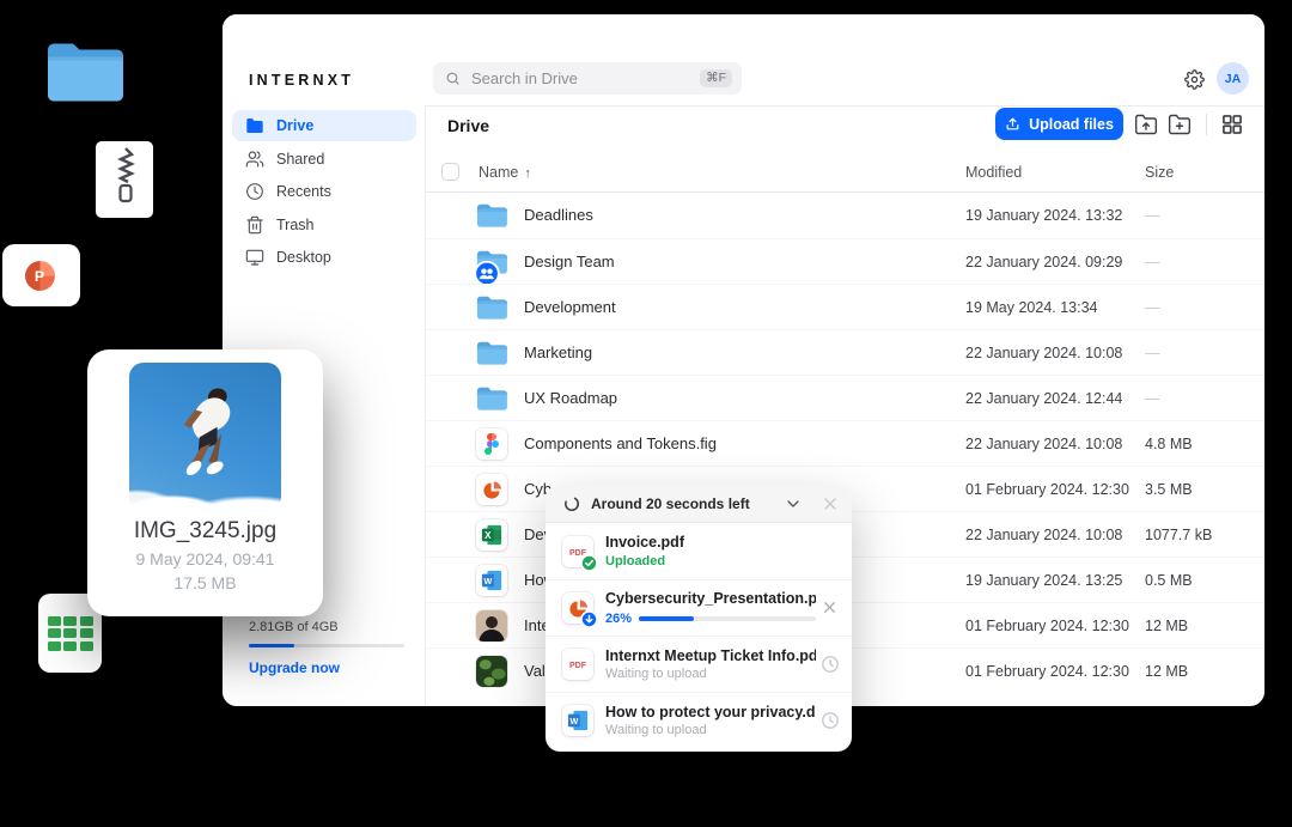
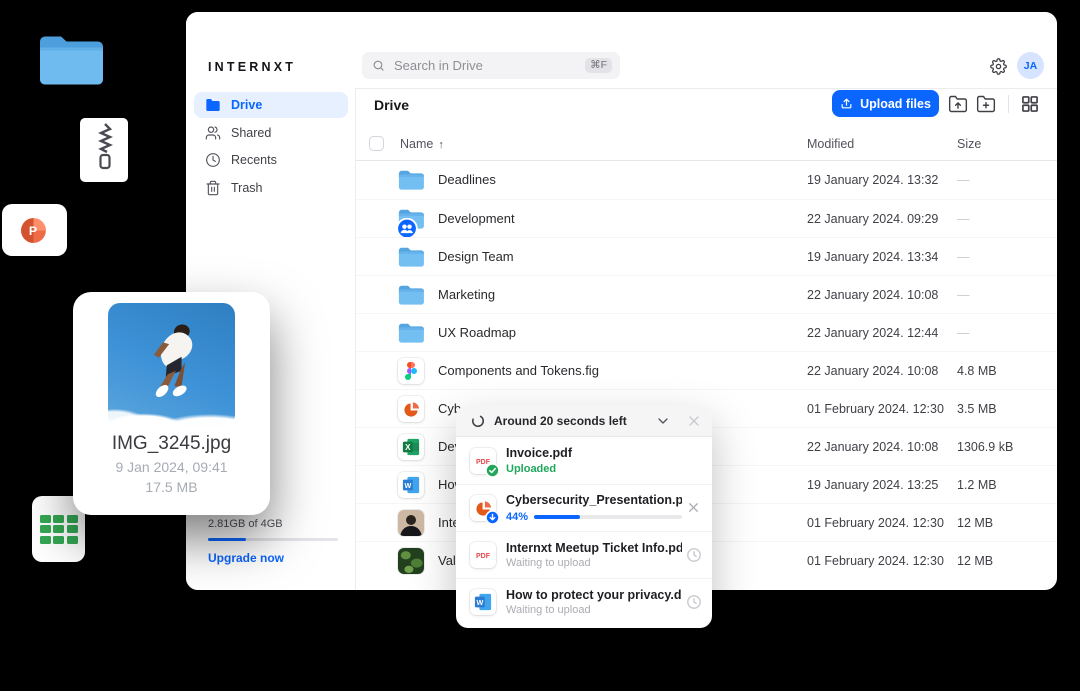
  P
  IMG_3245.jpg
- 9 May 2024, 09:41
+ 9 Jan 2024, 09:41
  17.5 MB
  INTERNXT
  Search in Drive
  ⌘F
  JA
  Drive
  Shared
  Recents
  Trash
- Desktop
  2.81GB of 4GB
  Upgrade now
  Drive
  Upload files
  Name ↑
  Modified
  Size
  Deadlines
  19 January 2024. 13:32
  —
- Design Team
+ Development
  22 January 2024. 09:29
  —
- Development
+ Design Team
- 19 May 2024. 13:34
+ 19 January 2024. 13:34
  —
  Marketing
  22 January 2024. 10:08
  —
  UX Roadmap
  22 January 2024. 12:44
  —
  Components and Tokens.fig
  22 January 2024. 10:08
  4.8 MB
  Cyb
  01 February 2024. 12:30
  3.5 MB
  X
  22 January 2024. 10:08
- 1077.7 kB
+ 1306.9 kB
  W
  19 January 2024. 13:25
- 0.5 MB
+ 1.2 MB
  Int
  01 February 2024. 12:30
  12 MB
  Val
  01 February 2024. 12:30
  12 MB
  Around 20 seconds left
  Invoice.pdf
  Uploaded
  Cybersecurity_Presentation.p
- 26%
+ 44%
  Internxt Meetup Ticket Info.pd
  Waiting to upload
  W
  How to protect your privacy.d
  Waiting to upload
